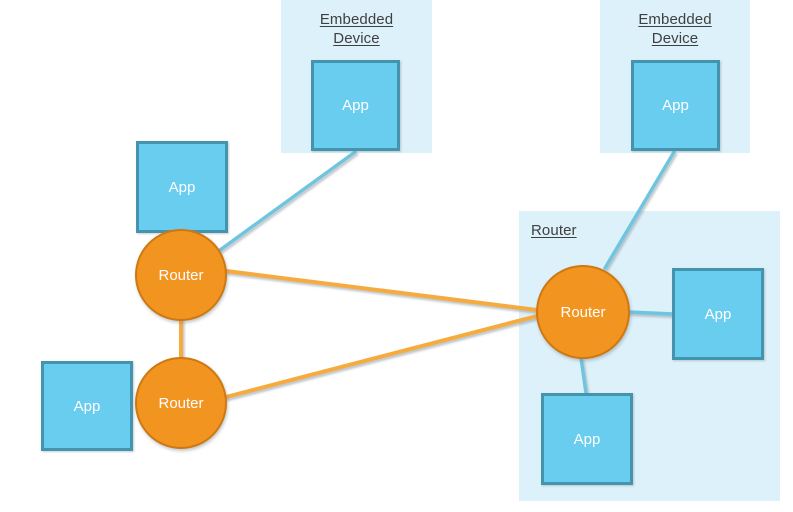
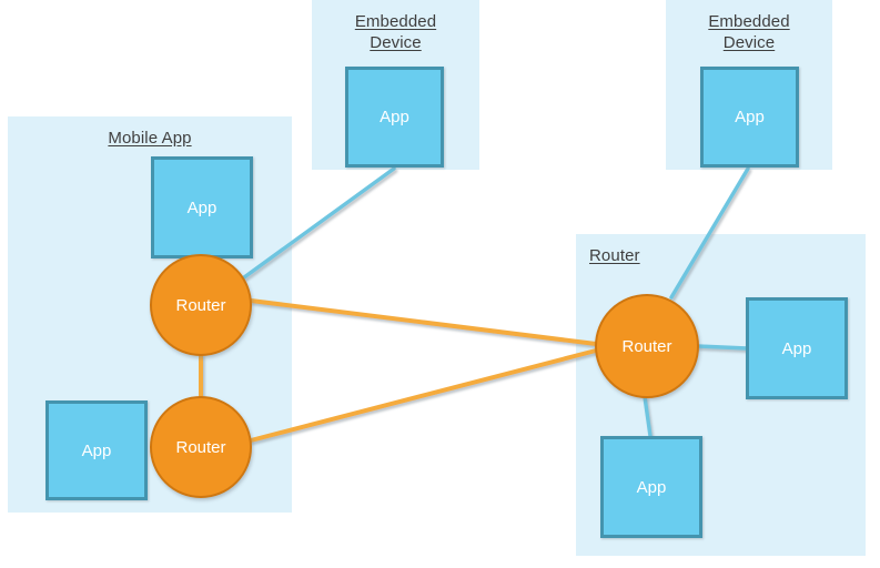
+ Mobile App
  Embedded
  Device
  Embedded
  Device
  Router
  App
  App
  App
  App
  App
  App
  Router
  Router
  Router
